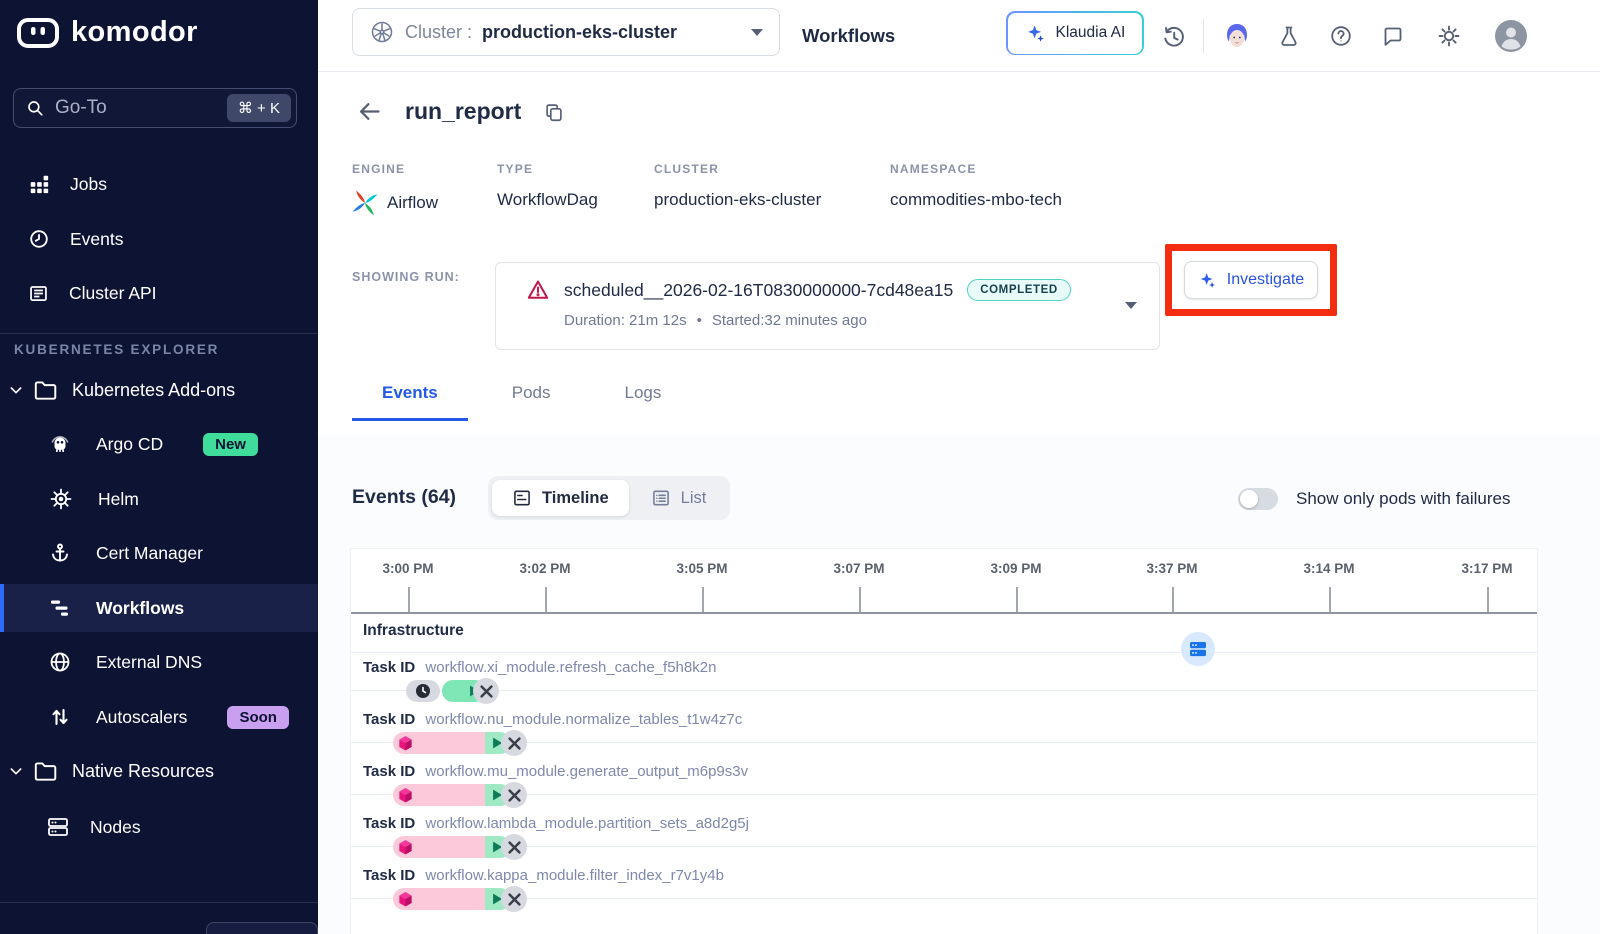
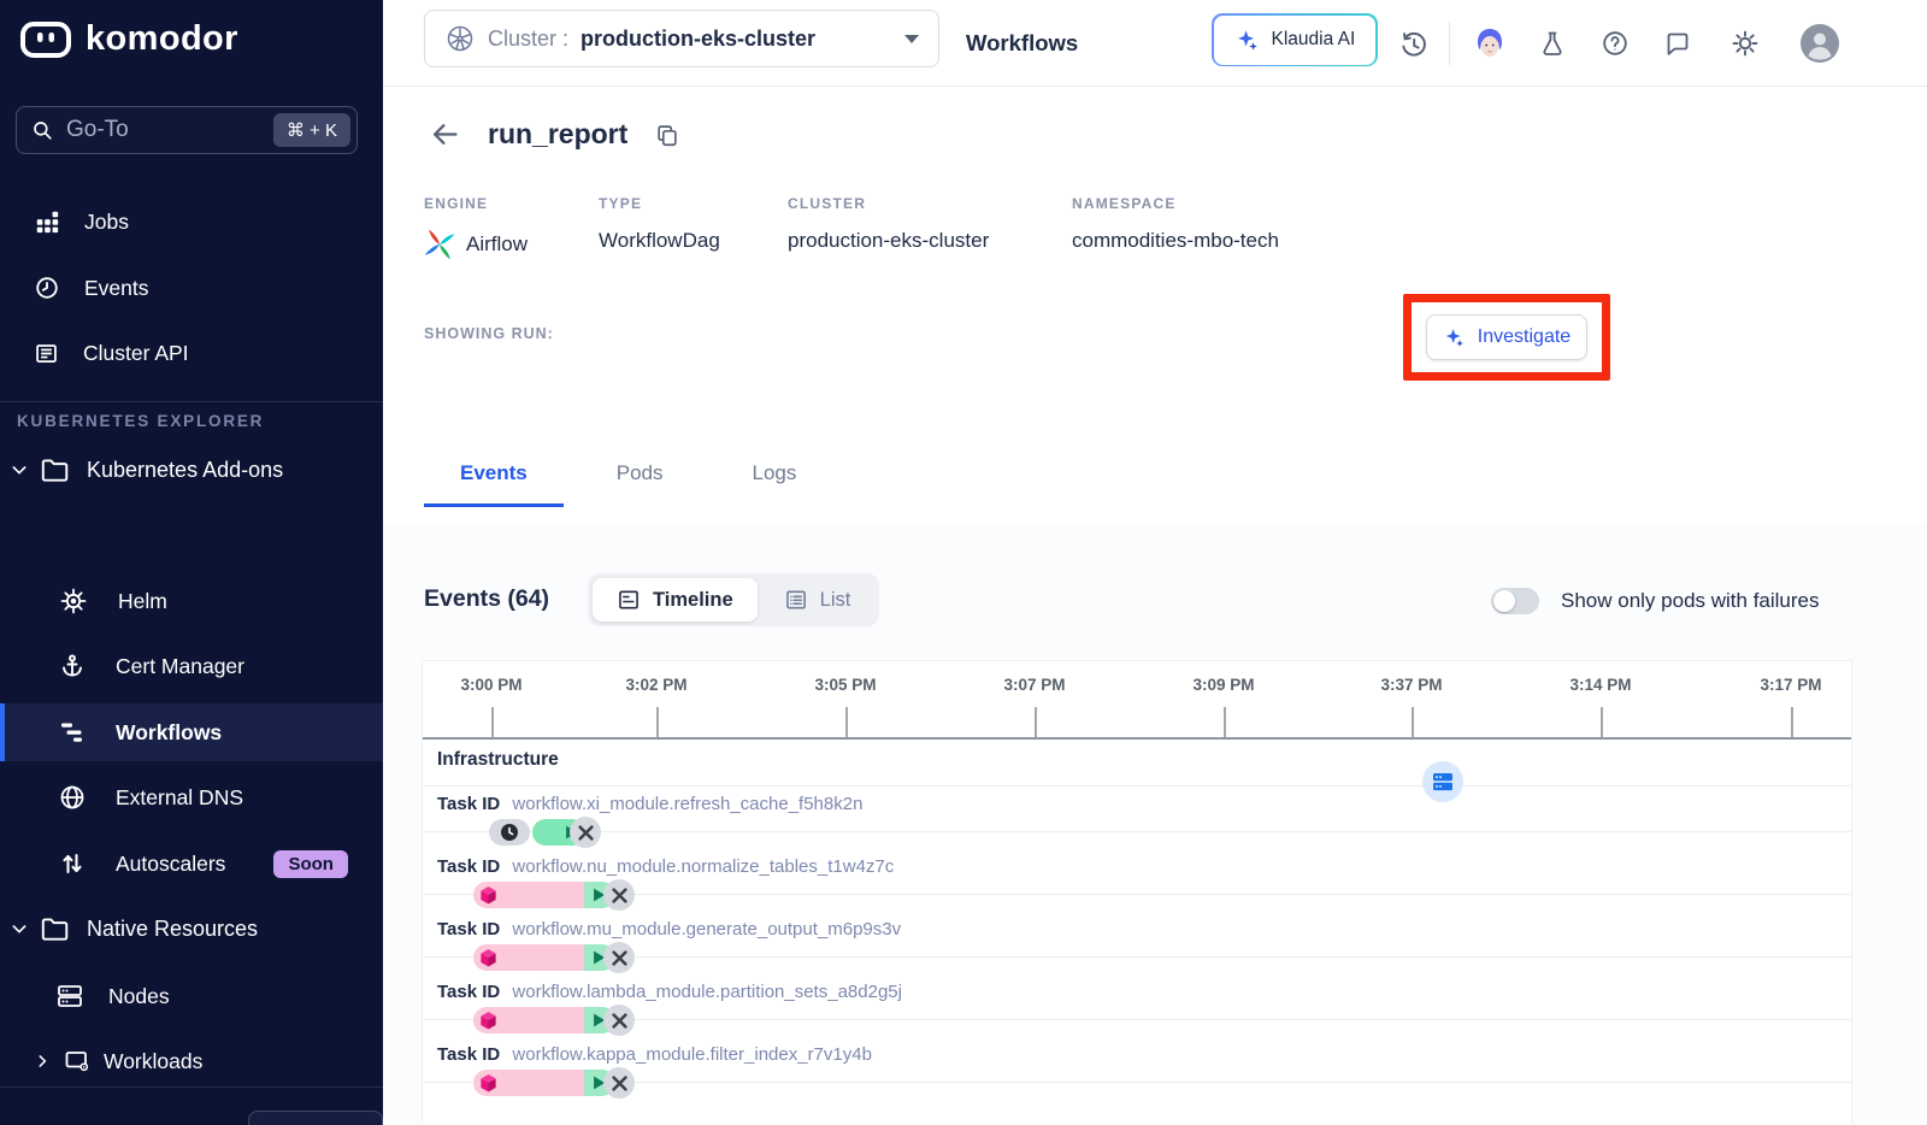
  komodor
  Go-To
  ⌘ + K
  Jobs
  Events
  Cluster API
  KUBERNETES EXPLORER
  Kubernetes Add-ons
- Argo CD
- New
  Helm
  Cert Manager
  Workflows
  External DNS
  Autoscalers
  Soon
  Native Resources
  Nodes
+ Workloads
  Cluster :
  production-eks-cluster
  Workflows
  Klaudia AI
  run_report
  ENGINE
  Airflow
  TYPE
  WorkflowDag
  CLUSTER
  production-eks-cluster
  NAMESPACE
  commodities-mbo-tech
  SHOWING RUN:
- scheduled__2026-02-16T0830000000-7cd48ea15
- COMPLETED
- Duration: 21m 12s
- •
- Started:32 minutes ago
  Investigate
  Events
  Pods
  Logs
  Events (64)
  Timeline
  List
  Show only pods with failures
  3:00 PM
  3:02 PM
  3:05 PM
  3:07 PM
  3:09 PM
  3:37 PM
  3:14 PM
  3:17 PM
  Infrastructure
  Task ID workflow.xi_module.refresh_cache_f5h8k2n
  Task ID workflow.nu_module.normalize_tables_t1w4z7c
  Task ID workflow.mu_module.generate_output_m6p9s3v
  Task ID workflow.lambda_module.partition_sets_a8d2g5j
  Task ID workflow.kappa_module.filter_index_r7v1y4b
